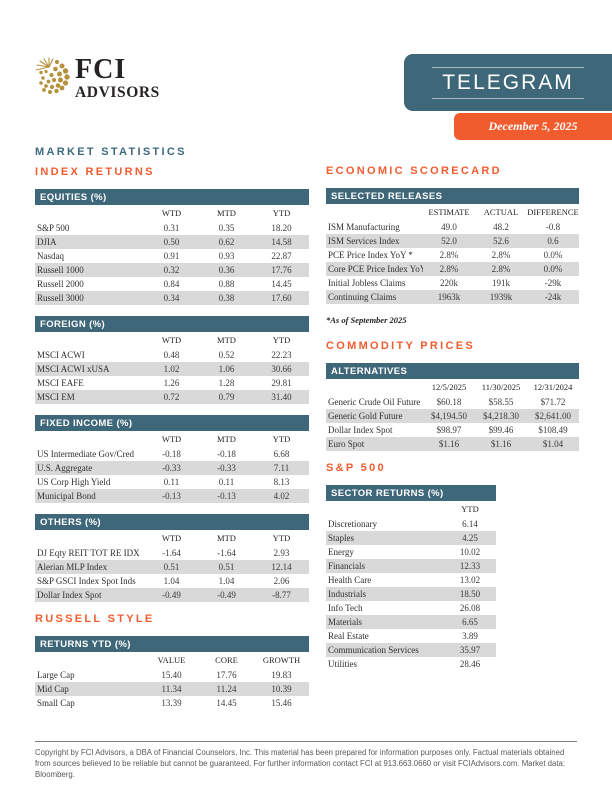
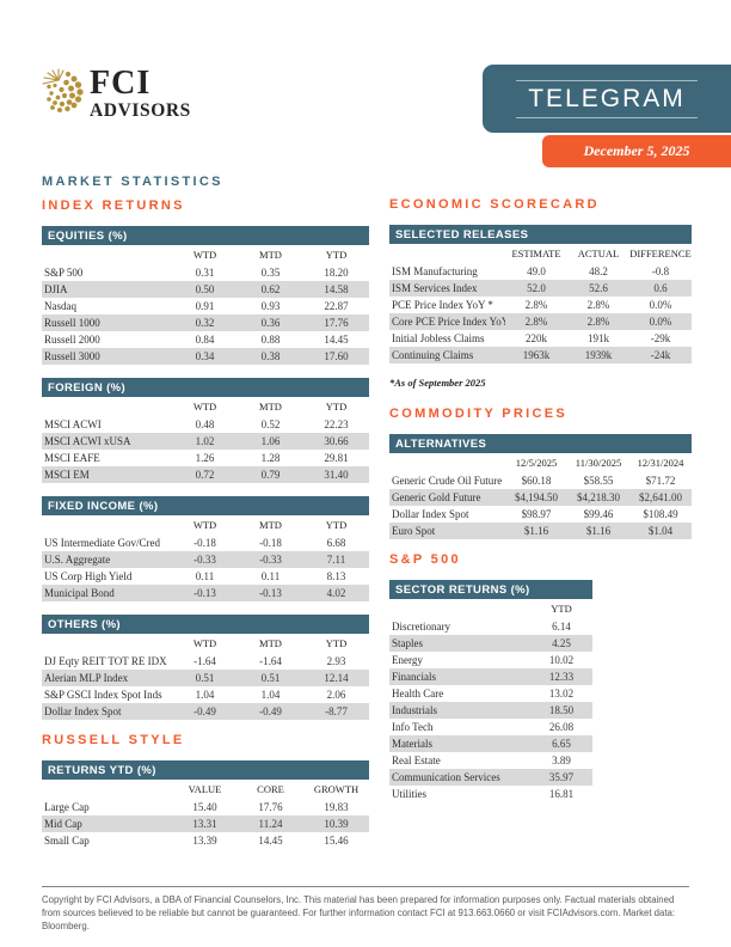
  FCI
  ADVISORS
  TELEGRAM
  December 5, 2025
  MARKET STATISTICS
  INDEX RETURNS
  EQUITIES (%)
  WTD
  MTD
  YTD
  S&P 500
  0.31
  0.35
  18.20
  DJIA
  0.50
  0.62
  14.58
  Nasdaq
  0.91
  0.93
  22.87
  Russell 1000
  0.32
  0.36
  17.76
  Russell 2000
  0.84
  0.88
  14.45
  Russell 3000
  0.34
  0.38
  17.60
  FOREIGN (%)
  WTD
  MTD
  YTD
  MSCI ACWI
  0.48
  0.52
  22.23
  MSCI ACWI xUSA
  1.02
  1.06
  30.66
  MSCI EAFE
  1.26
  1.28
  29.81
  MSCI EM
  0.72
  0.79
  31.40
  FIXED INCOME (%)
  WTD
  MTD
  YTD
  US Intermediate Gov/Cred
  -0.18
  -0.18
  6.68
  U.S. Aggregate
  -0.33
  -0.33
  7.11
  US Corp High Yield
  0.11
  0.11
  8.13
  Municipal Bond
  -0.13
  -0.13
  4.02
  OTHERS (%)
  WTD
  MTD
  YTD
  DJ Eqty REIT TOT RE IDX
  -1.64
  -1.64
  2.93
  Alerian MLP Index
  0.51
  0.51
  12.14
  S&P GSCI Index Spot Inds
  1.04
  1.04
  2.06
  Dollar Index Spot
  -0.49
  -0.49
  -8.77
  RUSSELL STYLE
  RETURNS YTD (%)
  VALUE
  CORE
  GROWTH
  Large Cap
  15.40
  17.76
  19.83
  Mid Cap
- 11.34
+ 13.31
  11.24
  10.39
  Small Cap
  13.39
  14.45
  15.46
  ECONOMIC SCORECARD
  SELECTED RELEASES
  ESTIMATE
  ACTUAL
  DIFFERENCE
  ISM Manufacturing
  49.0
  48.2
  -0.8
  ISM Services Index
  52.0
  52.6
  0.6
  PCE Price Index YoY *
  2.8%
  2.8%
  0.0%
  Core PCE Price Index YoY
  2.8%
  2.8%
  0.0%
  Initial Jobless Claims
  220k
  191k
  -29k
  Continuing Claims
  1963k
  1939k
  -24k
  *As of September 2025
  COMMODITY PRICES
  ALTERNATIVES
  12/5/2025
  11/30/2025
  12/31/2024
  Generic Crude Oil Future
  $60.18
  $58.55
  $71.72
  Generic Gold Future
  $4,194.50
  $4,218.30
  $2,641.00
  Dollar Index Spot
  $98.97
  $99.46
  $108.49
  Euro Spot
  $1.16
  $1.16
  $1.04
  S&P 500
  SECTOR RETURNS (%)
  YTD
  Discretionary
  6.14
  Staples
  4.25
  Energy
  10.02
  Financials
  12.33
  Health Care
  13.02
  Industrials
  18.50
  Info Tech
  26.08
  Materials
  6.65
  Real Estate
  3.89
  Communication Services
  35.97
  Utilities
- 28.46
+ 16.81
  Copyright by FCI Advisors, a DBA of Financial Counselors, Inc. This material has been prepared for information purposes only. Factual materials obtained from sources believed to be reliable but cannot be guaranteed. For further information contact FCI at 913.663.0660 or visit FCIAdvisors.com. Market data: Bloomberg.
